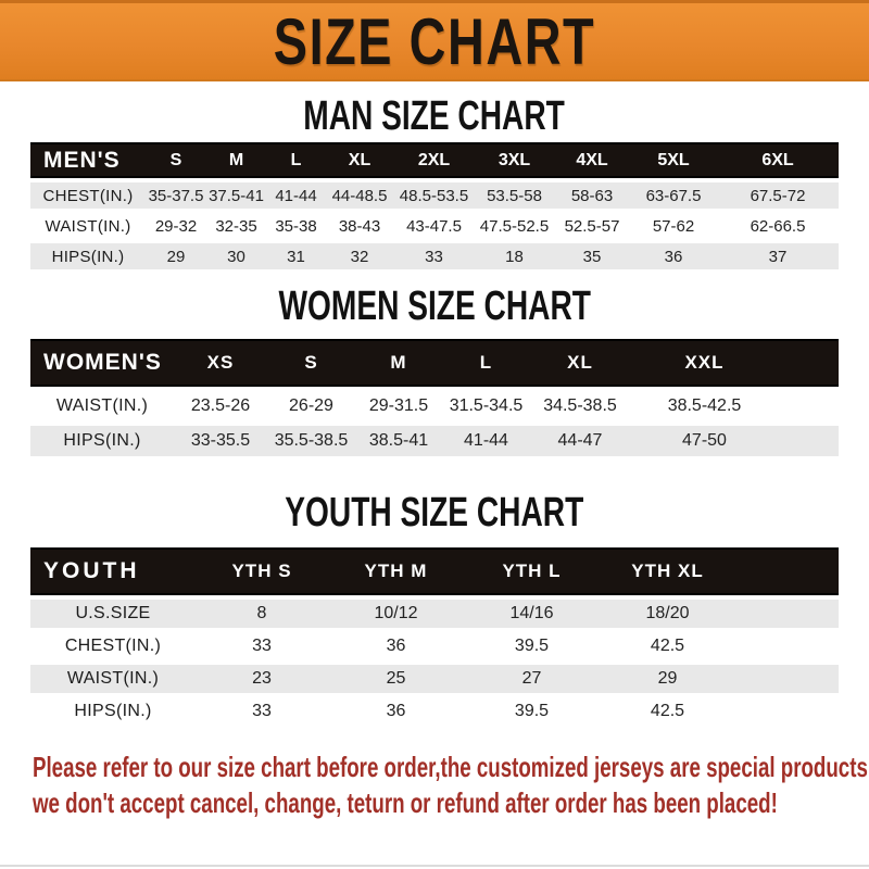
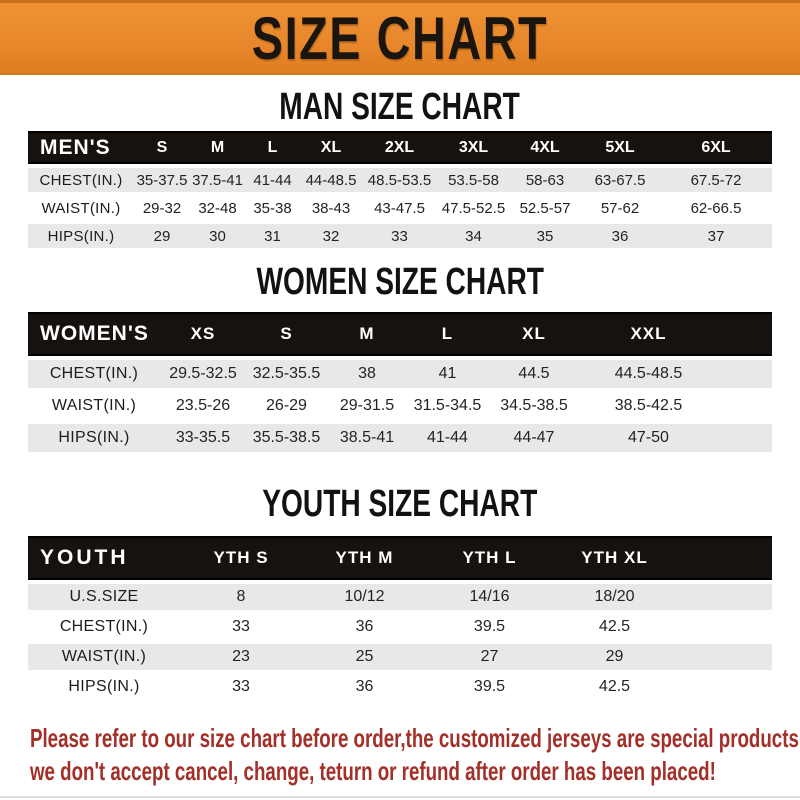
  SIZE CHART
  MAN SIZE CHART
  MEN'S	S	M	L	XL	2XL	3XL	4XL	5XL	6XL
  CHEST(IN.)	35-37.5	37.5-41	41-44	44-48.5	48.5-53.5	53.5-58	58-63	63-67.5	67.5-72
- WAIST(IN.)	29-32	32-35	35-38	38-43	43-47.5	47.5-52.5	52.5-57	57-62	62-66.5
+ WAIST(IN.)	29-32	32-48	35-38	38-43	43-47.5	47.5-52.5	52.5-57	57-62	62-66.5
- HIPS(IN.)	29	30	31	32	33	18	35	36	37
+ HIPS(IN.)	29	30	31	32	33	34	35	36	37
  WOMEN SIZE CHART
  WOMEN'S	XS	S	M	L	XL	XXL
+ CHEST(IN.)	29.5-32.5	32.5-35.5	38	41	44.5	44.5-48.5
  WAIST(IN.)	23.5-26	26-29	29-31.5	31.5-34.5	34.5-38.5	38.5-42.5
  HIPS(IN.)	33-35.5	35.5-38.5	38.5-41	41-44	44-47	47-50
  YOUTH SIZE CHART
  YOUTH	YTH S	YTH M	YTH L	YTH XL
  U.S.SIZE	8	10/12	14/16	18/20
  CHEST(IN.)	33	36	39.5	42.5
  WAIST(IN.)	23	25	27	29
  HIPS(IN.)	33	36	39.5	42.5
  Please refer to our size chart before order,the customized jerseys are special products
  we don't accept cancel, change, teturn or refund after order has been placed!
